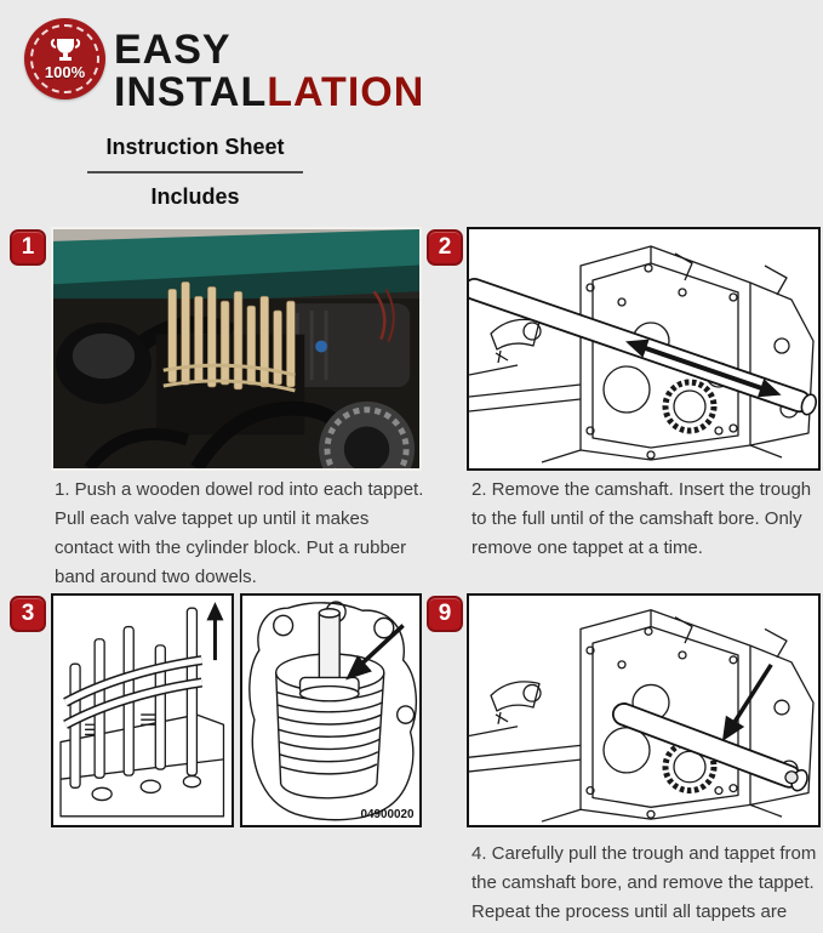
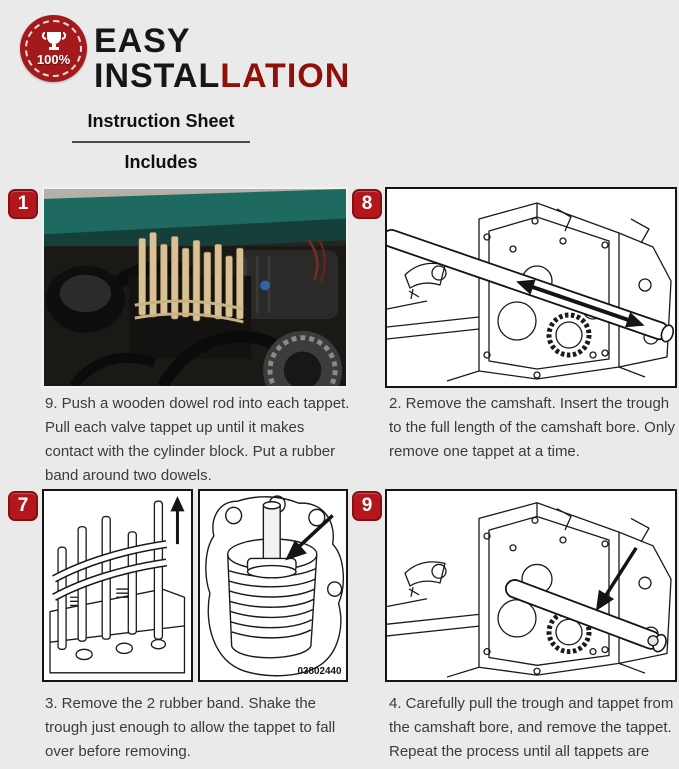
  100%
  EASY
  INSTALLATION
  Instruction Sheet
  Includes
  1
- 2
+ 8
- 3
+ 7
  9
- 04900020
+ 03802440
- 1. Push a wooden dowel rod into each tappet. Pull each valve tappet up until it makes contact with the cylinder block. Put a rubber band around two dowels.
+ 9. Push a wooden dowel rod into each tappet. Pull each valve tappet up until it makes contact with the cylinder block. Put a rubber band around two dowels.
- 2. Remove the camshaft. Insert the trough to the full until of the camshaft bore. Only remove one tappet at a time.
+ 2. Remove the camshaft. Insert the trough to the full length of the camshaft bore. Only remove one tappet at a time.
+ 3. Remove the 2 rubber band. Shake the trough just enough to allow the tappet to fall over before removing.
  4. Carefully pull the trough and tappet from the camshaft bore, and remove the tappet. Repeat the process until all tappets are
